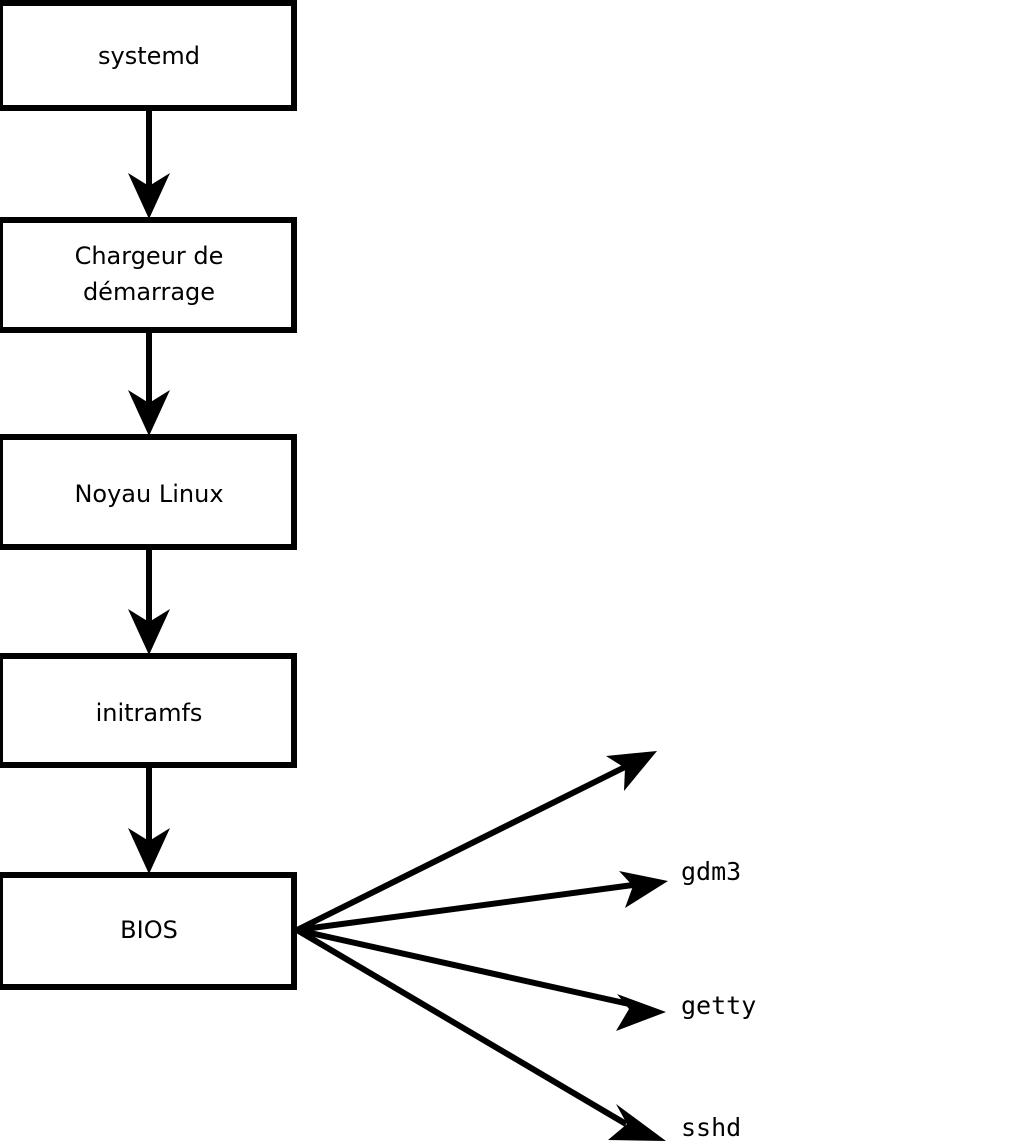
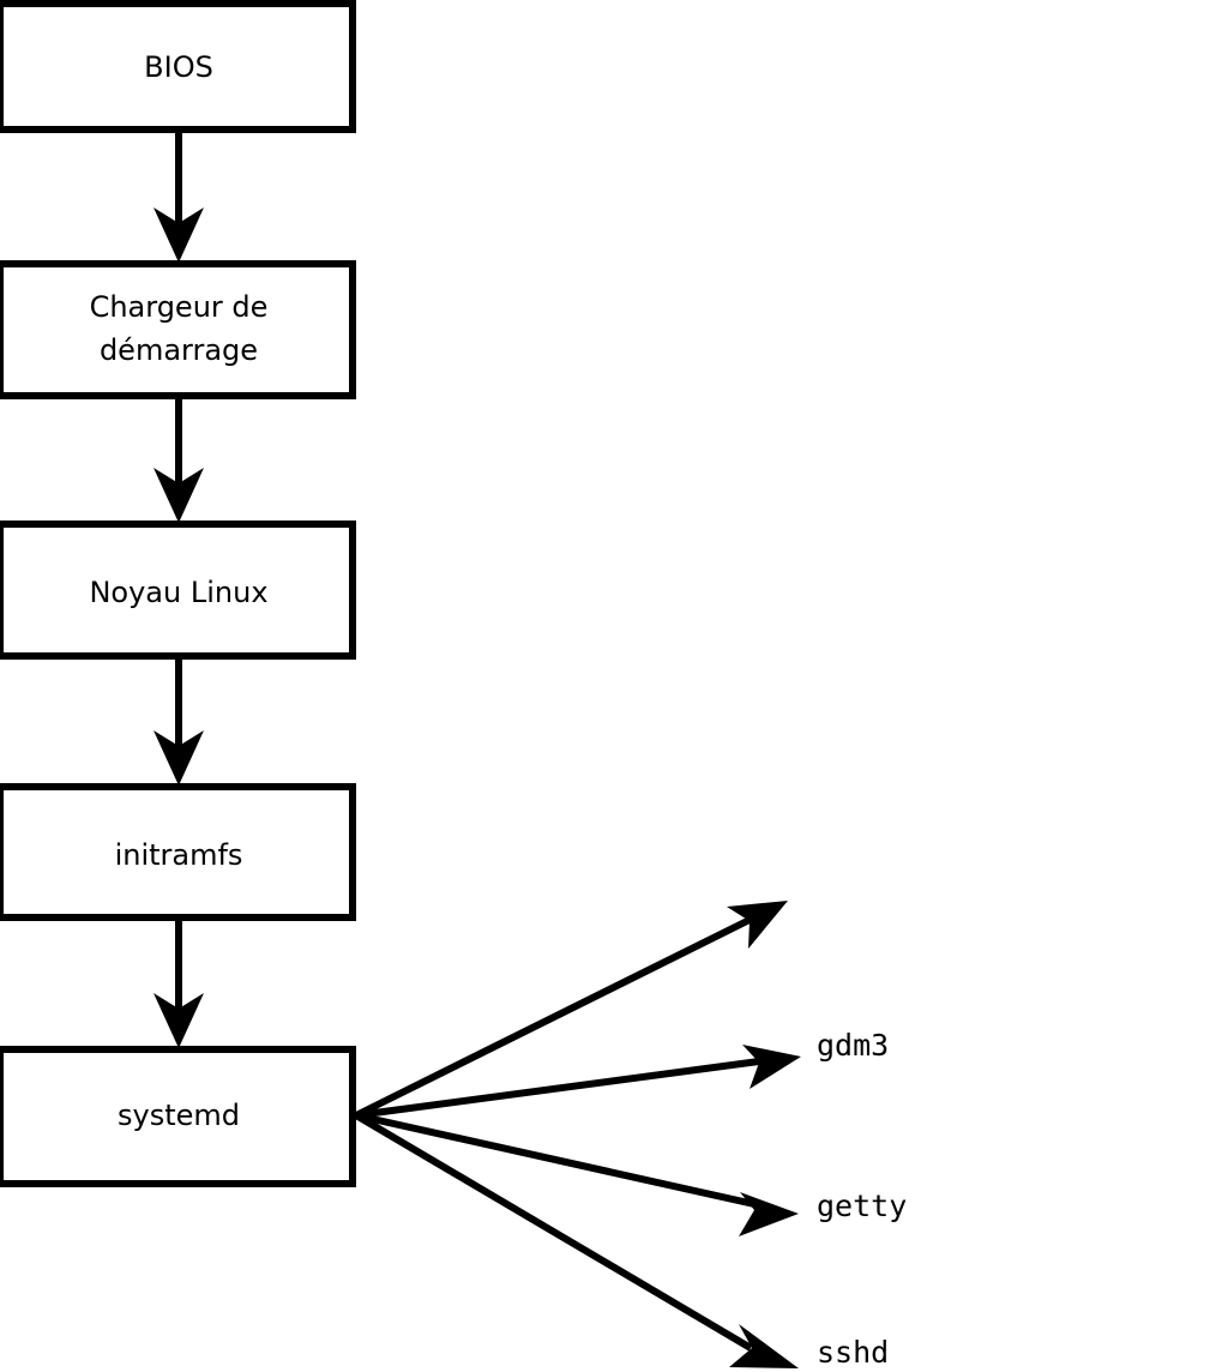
- systemd
+ BIOS
  Chargeur de
  démarrage
  Noyau Linux
  initramfs
- BIOS
+ systemd
  gdm3
  getty
  sshd
